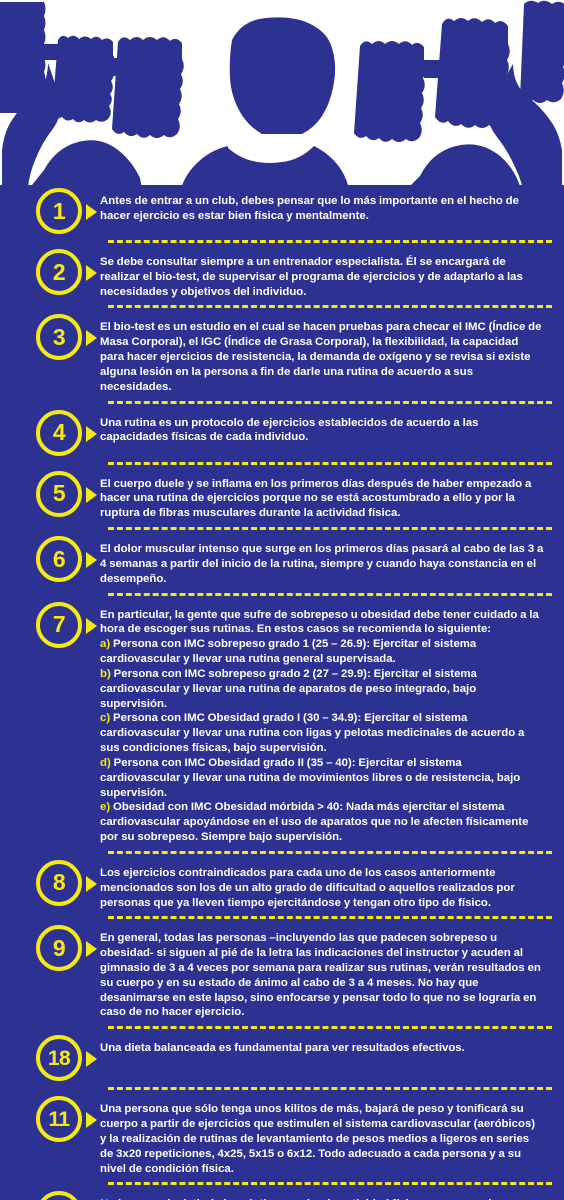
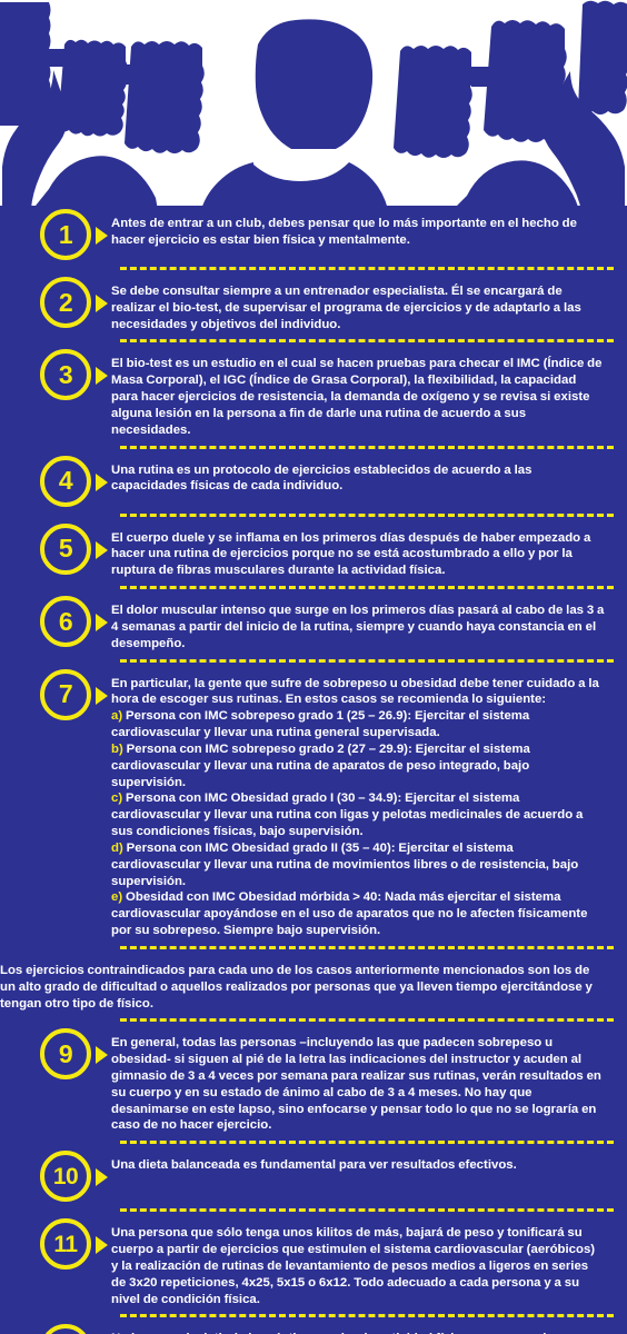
  1
  Antes de entrar a un club, debes pensar que lo más importante en el hecho de hacer ejercicio es estar bien física y mentalmente.
  2
  Se debe consultar siempre a un entrenador especialista. Él se encargará de realizar el bio-test, de supervisar el programa de ejercicios y de adaptarlo a las necesidades y objetivos del individuo.
  3
  El bio-test es un estudio en el cual se hacen pruebas para checar el IMC (Índice de Masa Corporal), el IGC (Índice de Grasa Corporal), la flexibilidad, la capacidad para hacer ejercicios de resistencia, la demanda de oxígeno y se revisa si existe alguna lesión en la persona a fin de darle una rutina de acuerdo a sus necesidades.
  4
  Una rutina es un protocolo de ejercicios establecidos de acuerdo a las capacidades físicas de cada individuo.
  5
  El cuerpo duele y se inflama en los primeros días después de haber empezado a hacer una rutina de ejercicios porque no se está acostumbrado a ello y por la ruptura de fibras musculares durante la actividad física.
  6
  El dolor muscular intenso que surge en los primeros días pasará al cabo de las 3 a 4 semanas a partir del inicio de la rutina, siempre y cuando haya constancia en el desempeño.
  7
  En particular, la gente que sufre de sobrepeso u obesidad debe tener cuidado a la hora de escoger sus rutinas. En estos casos se recomienda lo siguiente:
  a) Persona con IMC sobrepeso grado 1 (25 – 26.9): Ejercitar el sistema cardiovascular y llevar una rutina general supervisada.
  b) Persona con IMC sobrepeso grado 2 (27 – 29.9): Ejercitar el sistema cardiovascular y llevar una rutina de aparatos de peso integrado, bajo supervisión.
  c) Persona con IMC Obesidad grado I (30 – 34.9): Ejercitar el sistema cardiovascular y llevar una rutina con ligas y pelotas medicinales de acuerdo a sus condiciones físicas, bajo supervisión.
  d) Persona con IMC Obesidad grado II (35 – 40): Ejercitar el sistema cardiovascular y llevar una rutina de movimientos libres o de resistencia, bajo supervisión.
  e) Obesidad con IMC Obesidad mórbida > 40: Nada más ejercitar el sistema cardiovascular apoyándose en el uso de aparatos que no le afecten físicamente por su sobrepeso. Siempre bajo supervisión.
- 8
  Los ejercicios contraindicados para cada uno de los casos anteriormente mencionados son los de un alto grado de dificultad o aquellos realizados por personas que ya lleven tiempo ejercitándose y tengan otro tipo de físico.
  9
  En general, todas las personas –incluyendo las que padecen sobrepeso u obesidad- si siguen al pié de la letra las indicaciones del instructor y acuden al gimnasio de 3 a 4 veces por semana para realizar sus rutinas, verán resultados en su cuerpo y en su estado de ánimo al cabo de 3 a 4 meses. No hay que desanimarse en este lapso, sino enfocarse y pensar todo lo que no se lograría en caso de no hacer ejercicio.
- 18
+ 10
  Una dieta balanceada es fundamental para ver resultados efectivos.
  11
  Una persona que sólo tenga unos kilitos de más, bajará de peso y tonificará su cuerpo a partir de ejercicios que estimulen el sistema cardiovascular (aeróbicos) y la realización de rutinas de levantamiento de pesos medios a ligeros en series de 3x20 repeticiones, 4x25, 5x15 o 6x12. Todo adecuado a cada persona y a su nivel de condición física.
